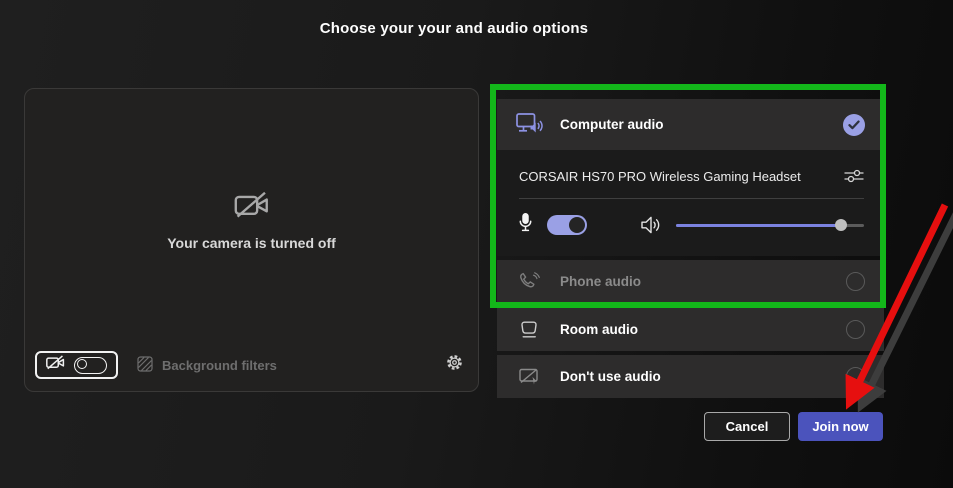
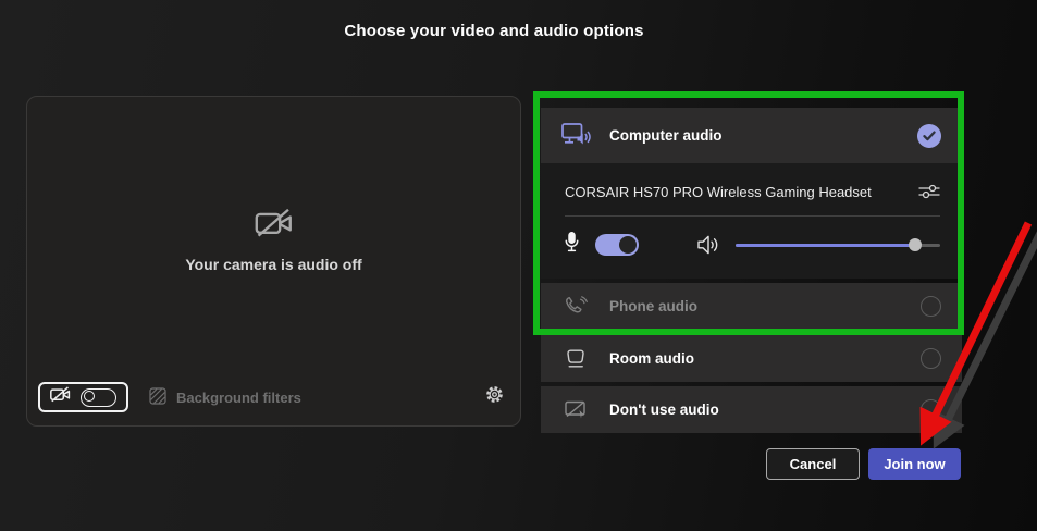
- Choose your your and audio options
+ Choose your video and audio options
- Your camera is turned off
+ Your camera is audio off
  Background filters
  Computer audio
  CORSAIR HS70 PRO Wireless Gaming Headset
  Phone audio
  Room audio
  Don't use audio
  Cancel
  Join now
